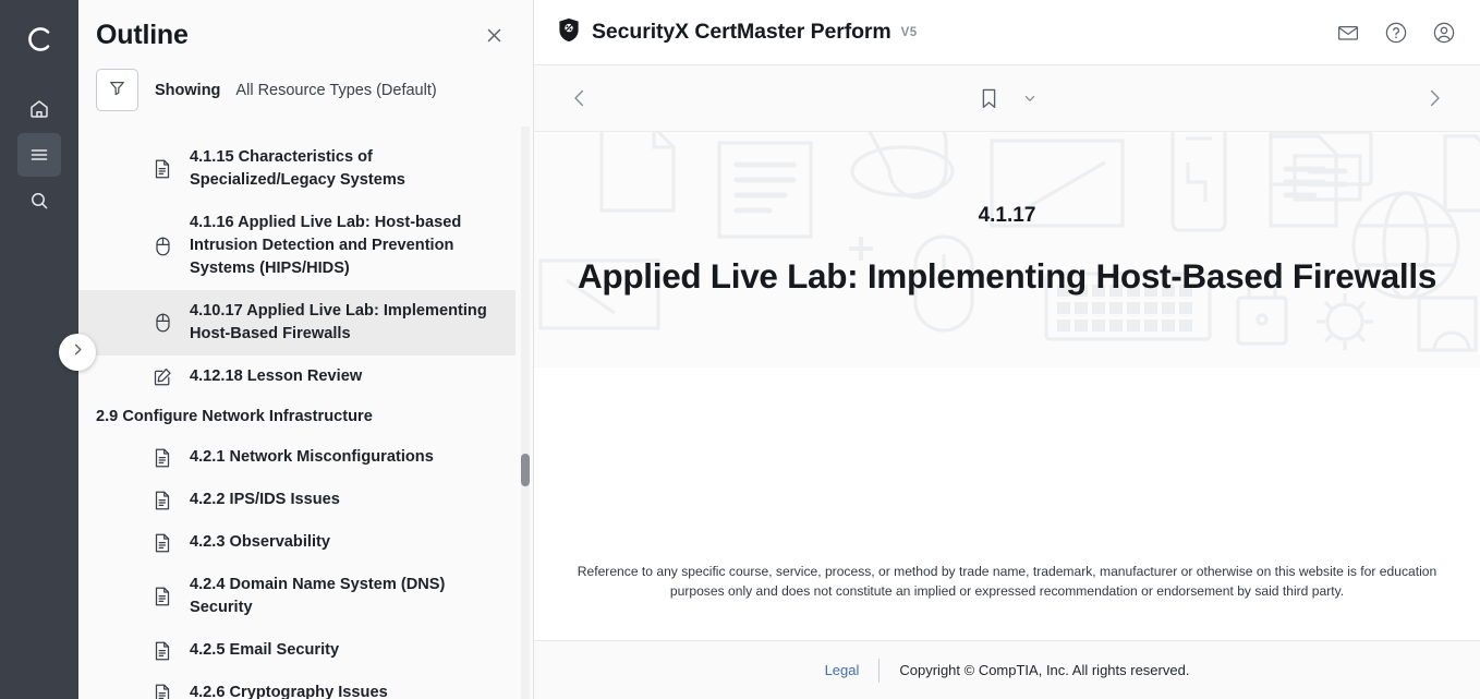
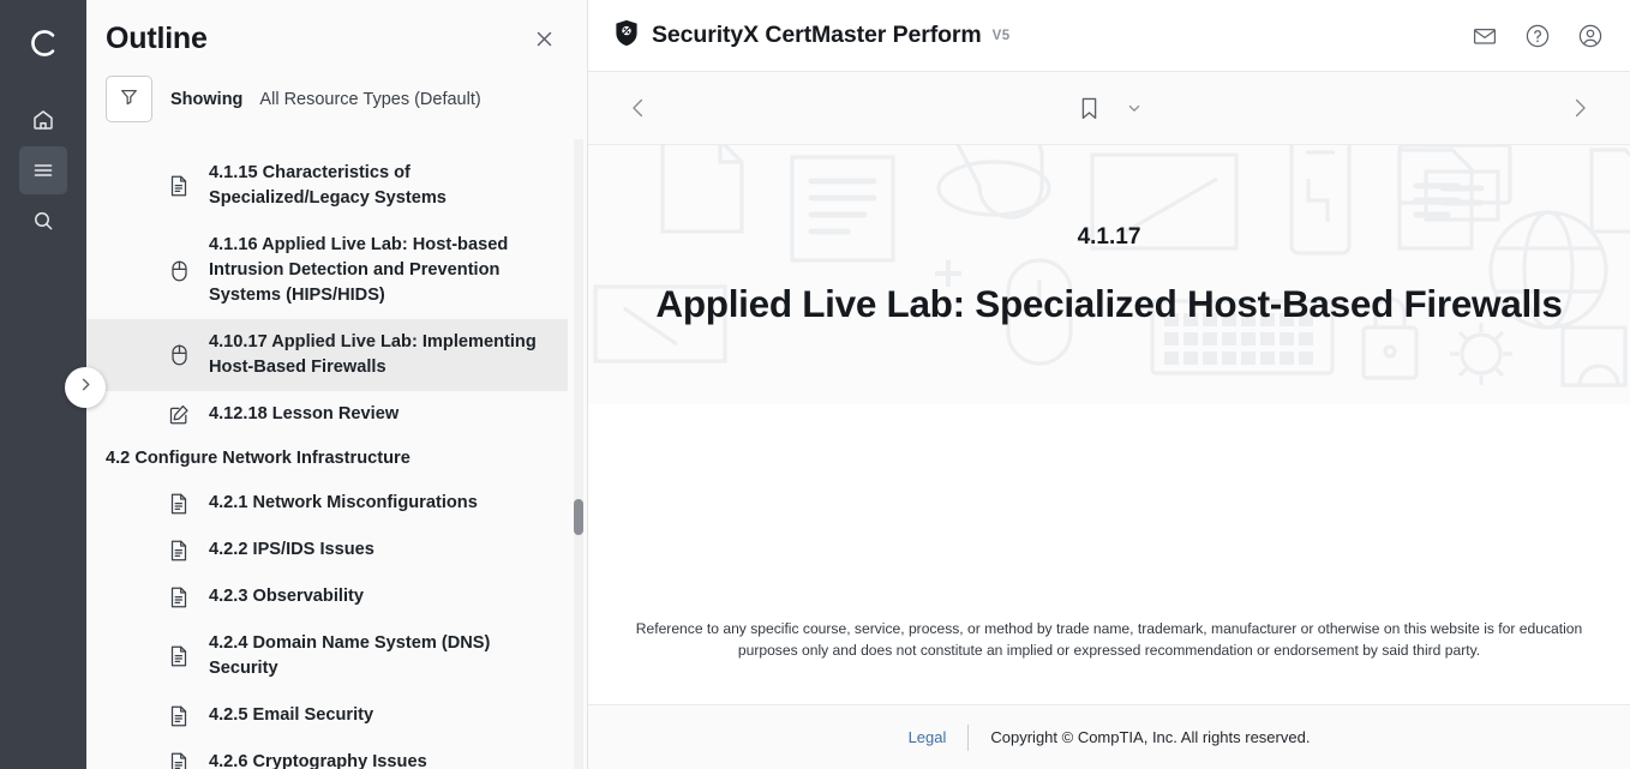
  Outline
  Showing
  All Resource Types (Default)
  4.1.15 Characteristics of Specialized/Legacy Systems
  4.1.16 Applied Live Lab: Host-based Intrusion Detection and Prevention Systems (HIPS/HIDS)
  4.10.17 Applied Live Lab: Implementing Host-Based Firewalls
  4.12.18 Lesson Review
- 2.9 Configure Network Infrastructure
+ 4.2 Configure Network Infrastructure
  4.2.1 Network Misconfigurations
  4.2.2 IPS/IDS Issues
  4.2.3 Observability
  4.2.4 Domain Name System (DNS) Security
  4.2.5 Email Security
  4.2.6 Cryptography Issues
  SecurityX CertMaster Perform
  V5
  4.1.17
- Applied Live Lab: Implementing Host-Based Firewalls
+ Applied Live Lab: Specialized Host-Based Firewalls
  Reference to any specific course, service, process, or method by trade name, trademark, manufacturer or otherwise on this website is for education purposes only and does not constitute an implied or expressed recommendation or endorsement by said third party.
  Legal
  Copyright © CompTIA, Inc. All rights reserved.
